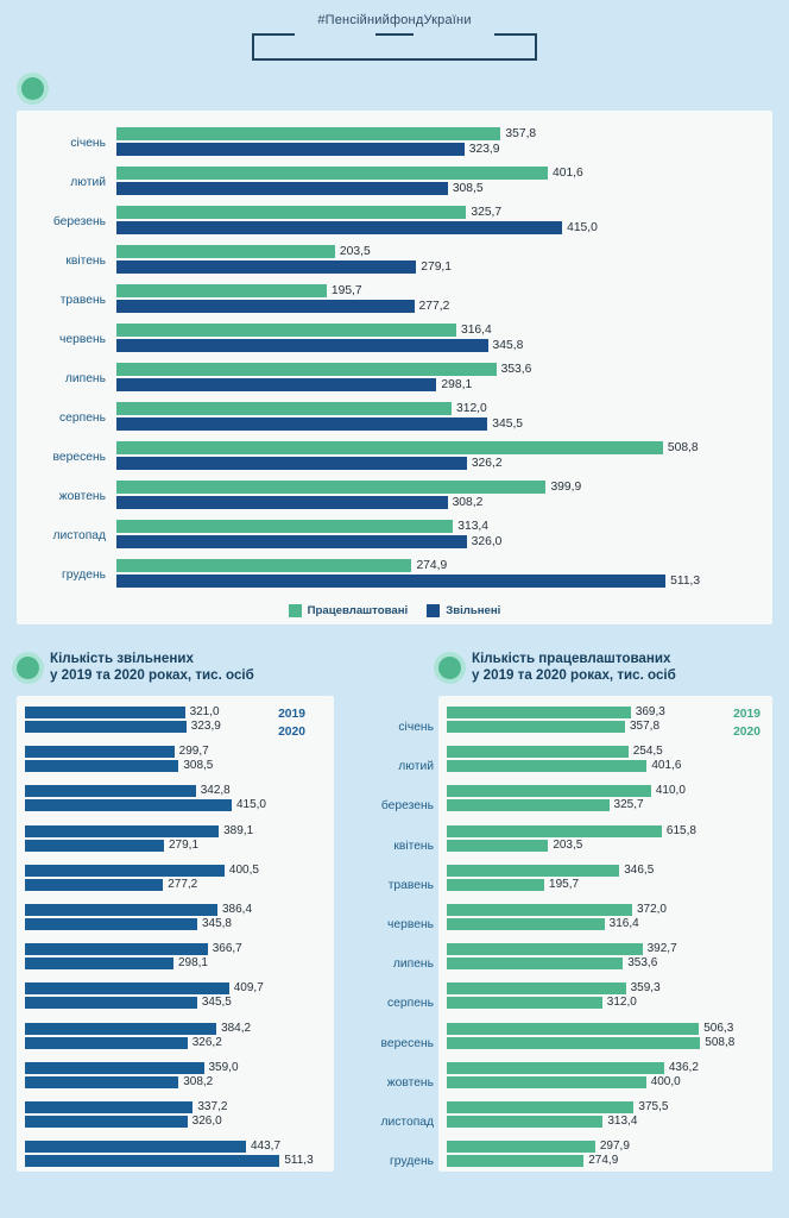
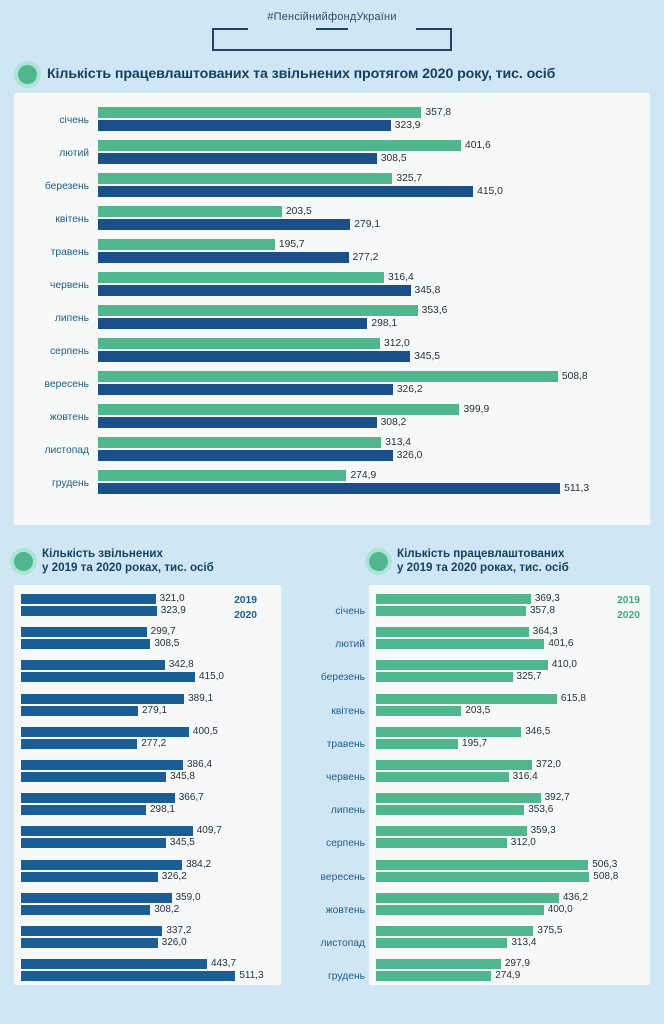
  #ПенсійнийфондУкраїни
+ Кількість працевлаштованих та звільнених протягом 2020 року, тис. осіб
  січень
  357,8
  323,9
  лютий
  401,6
  308,5
  березень
  325,7
  415,0
  квітень
  203,5
  279,1
  травень
  195,7
  277,2
  червень
  316,4
  345,8
  липень
  353,6
  298,1
  серпень
  312,0
  345,5
  вересень
  508,8
  326,2
  жовтень
  399,9
  308,2
  листопад
  313,4
  326,0
  грудень
  274,9
  511,3
- Працевлаштовані
- Звільнені
  Кількість звільнених
  у 2019 та 2020 роках, тис. осіб
  2019
  2020
  321,0
  323,9
  299,7
  308,5
  342,8
  415,0
  389,1
  279,1
  400,5
  277,2
  386,4
  345,8
  366,7
  298,1
  409,7
  345,5
  384,2
  326,2
  359,0
  308,2
  337,2
  326,0
  443,7
  511,3
  січень
  лютий
  березень
  квітень
  травень
  червень
  липень
  серпень
  вересень
  жовтень
  листопад
  грудень
  Кількість працевлаштованих
  у 2019 та 2020 роках, тис. осіб
  2019
  2020
  369,3
  357,8
- 254,5
+ 364,3
  401,6
  410,0
  325,7
  615,8
  203,5
  346,5
  195,7
  372,0
  316,4
  392,7
  353,6
  359,3
  312,0
  506,3
  508,8
  436,2
  400,0
  375,5
  313,4
  297,9
  274,9
